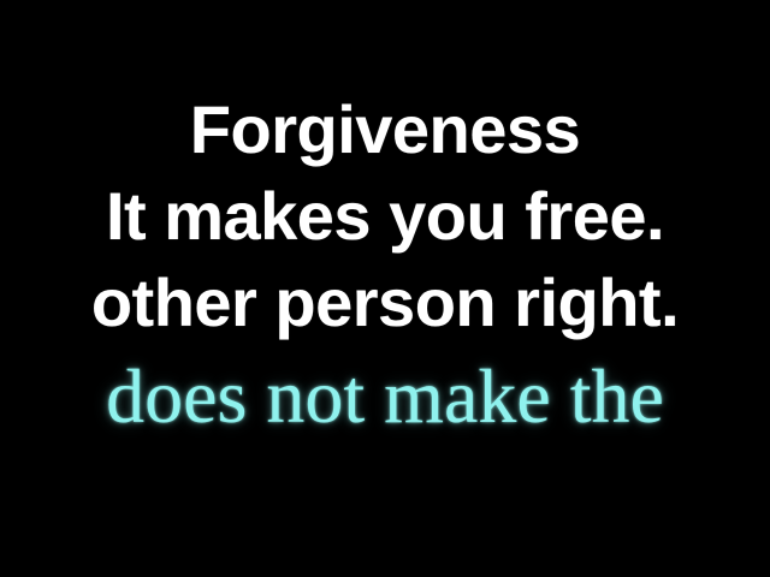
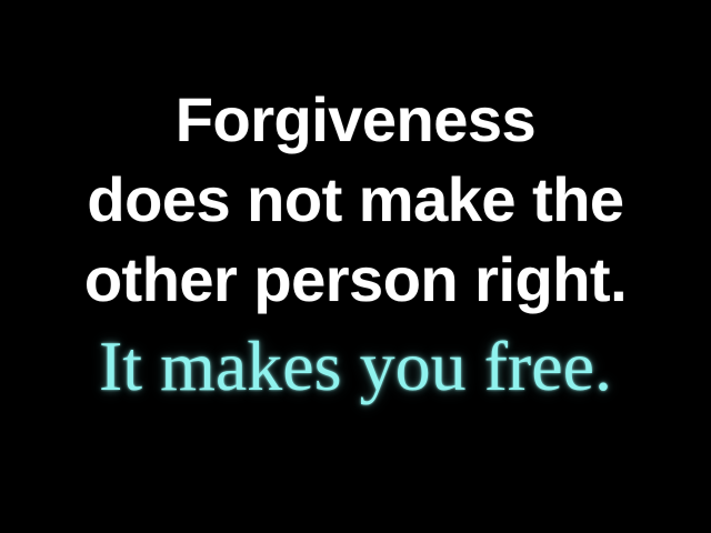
  Forgiveness
- It makes you free.
+ does not make the
  other person right.
- does not make the
+ It makes you free.
